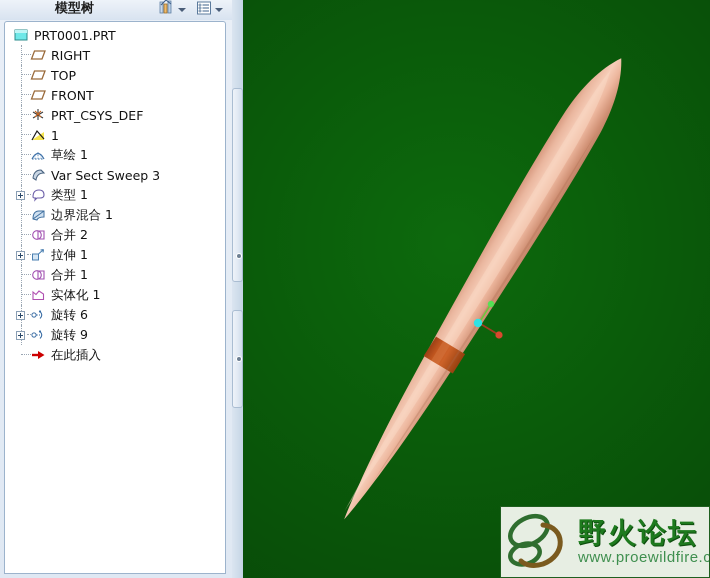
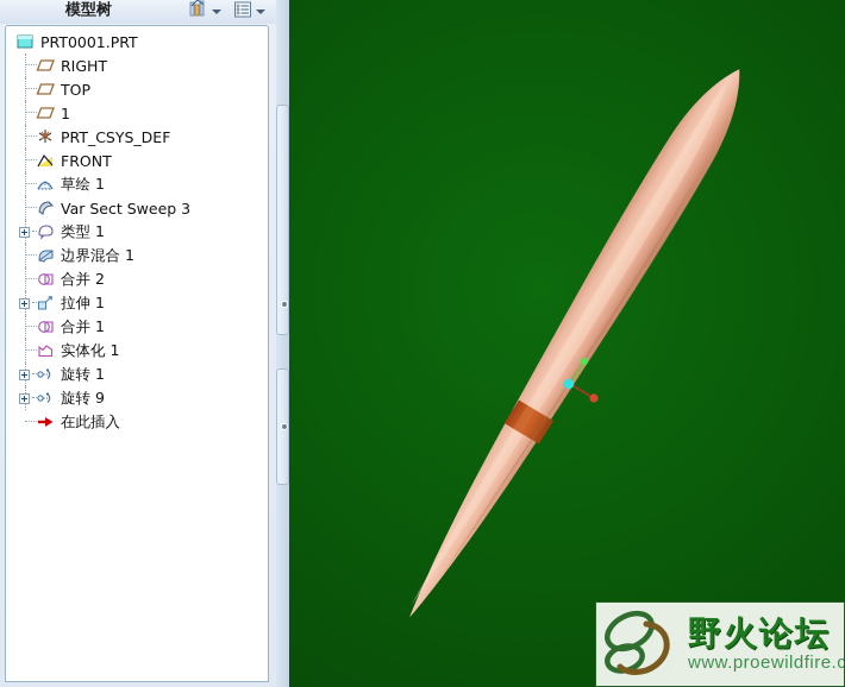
  模型树
  PRT0001.PRT
  RIGHT
  TOP
- FRONT
+ 1
  PRT_CSYS_DEF
- 1
+ FRONT
  草绘 1
  Var Sect Sweep 3
  类型 1
  边界混合 1
  合并 2
  拉伸 1
  合并 1
  实体化 1
- 旋转 6
+ 旋转 1
  旋转 9
  在此插入
  野火论坛
  www.proewildfire.c
